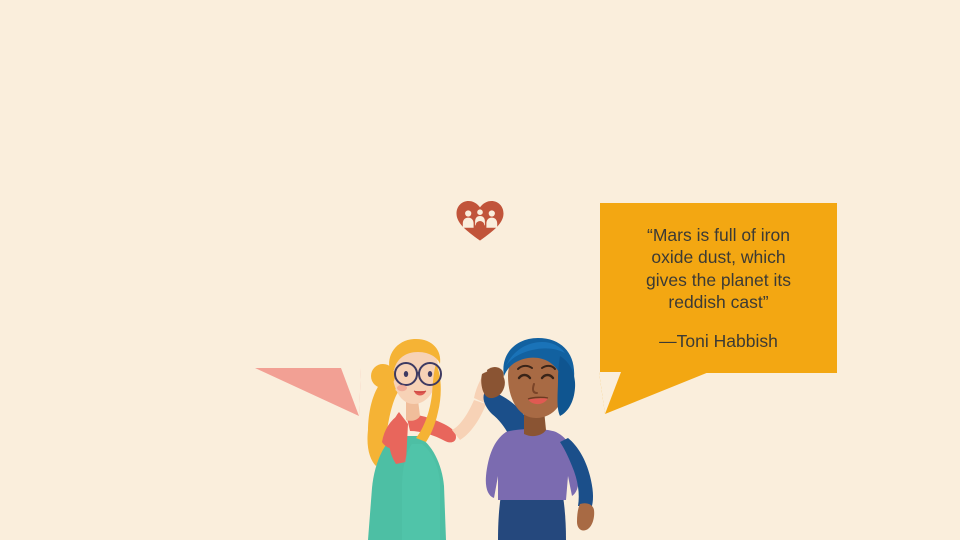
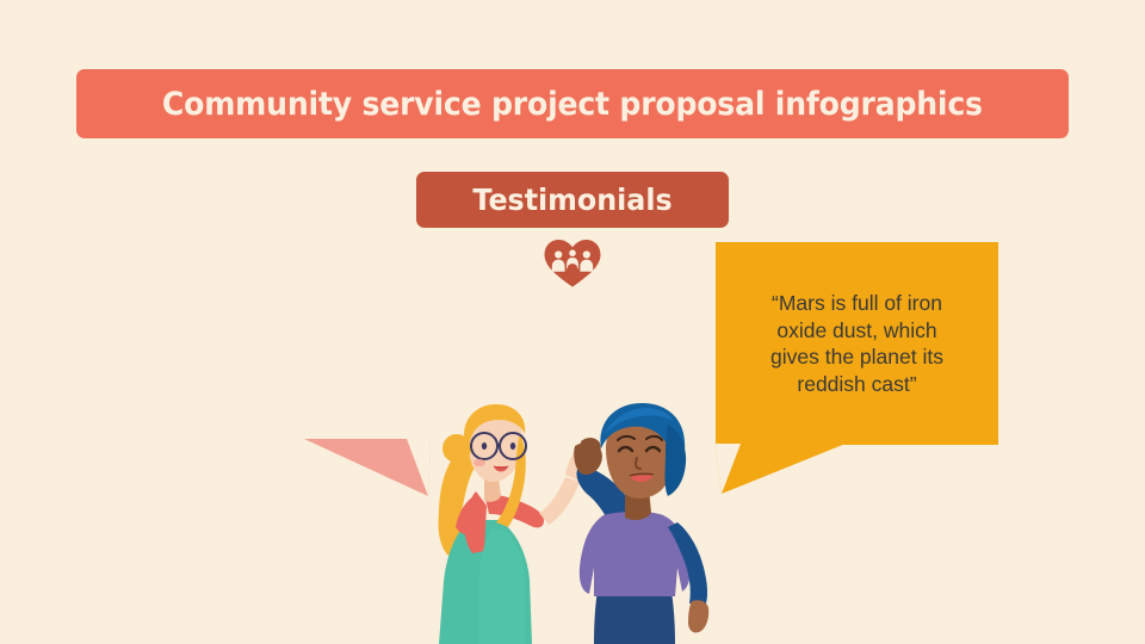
+ Community service project proposal infographics
+ Testimonials
  “Mars is full of iron
  oxide dust, which
  gives the planet its
  reddish cast”
- —Toni Habbish
